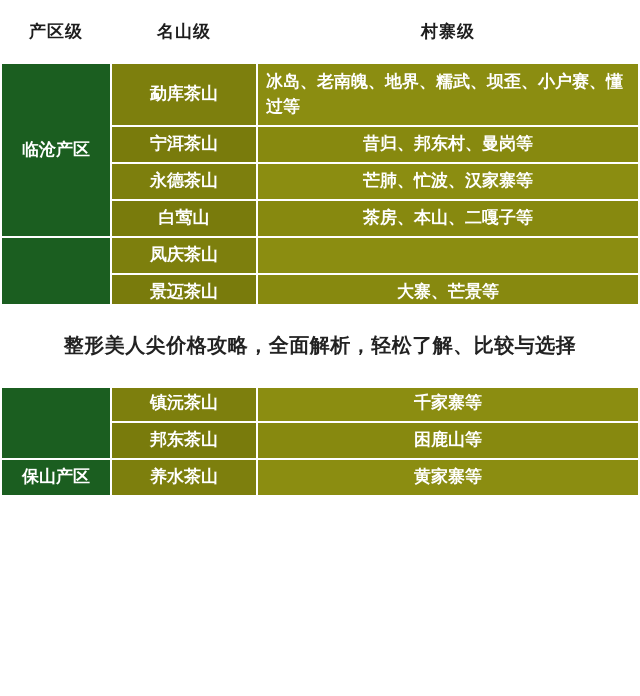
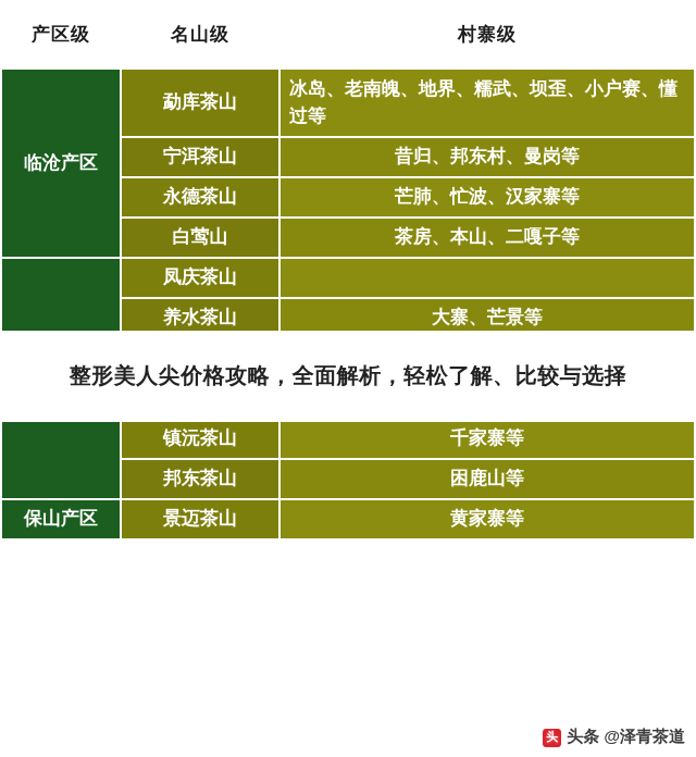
  产区级	名山级	村寨级
  临沧产区	勐库茶山	冰岛、老南魄、地界、糯武、坝歪、小户赛、懂过等
  宁洱茶山	昔归、邦东村、曼岗等
  永德茶山	芒肺、忙波、汉家寨等
  白莺山	茶房、本山、二嘎子等
- 景迈茶山	大寨、芒景等
+ 养水茶山	大寨、芒景等
  镇沅茶山	千家寨等
  邦东茶山	困鹿山等
- 保山产区	养水茶山	黄家寨等
+ 保山产区	景迈茶山	黄家寨等
  整形美人尖价格攻略，全面解析，轻松了解、比较与选择
+ 头
+ 头条 @泽青茶道
